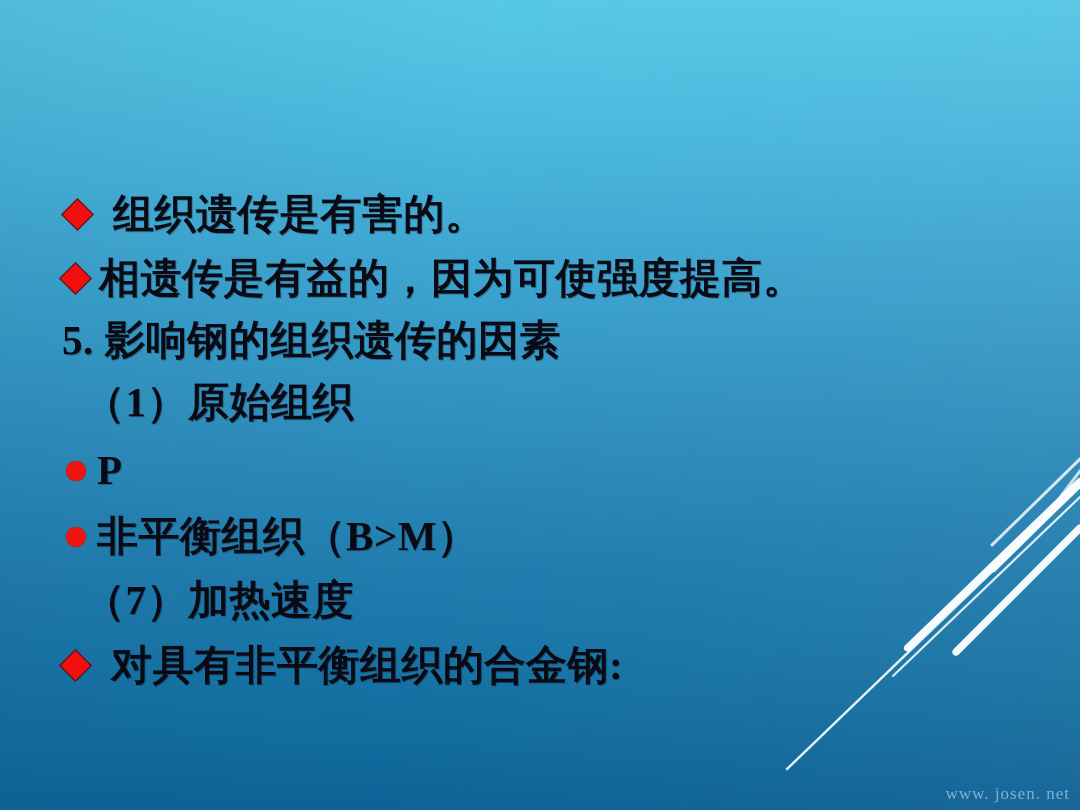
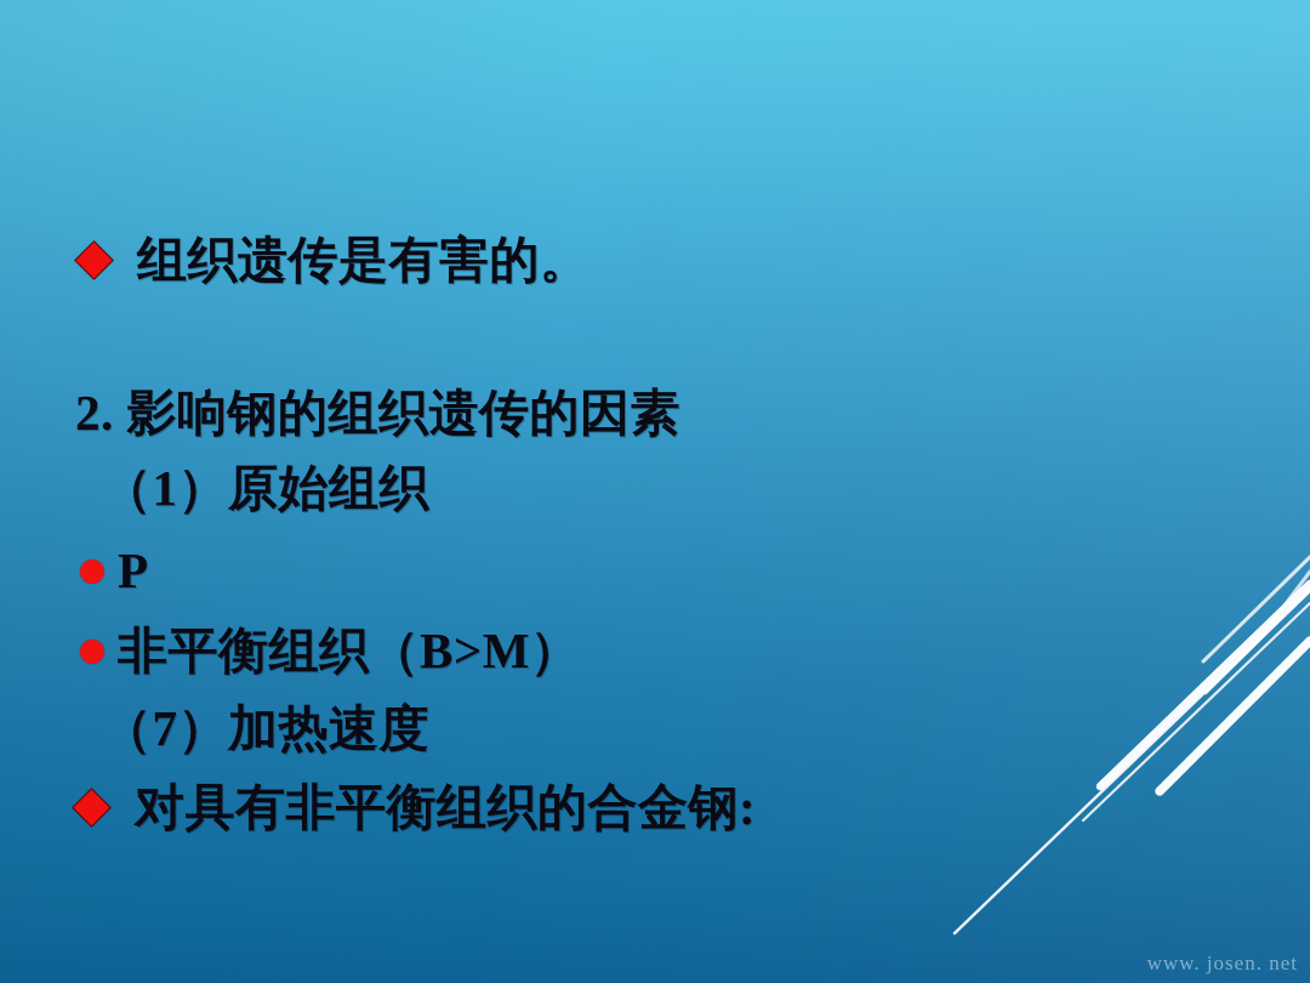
  组织遗传是有害的。
- 相遗传是有益的，因为可使强度提高。
- 5. 影响钢的组织遗传的因素
+ 2. 影响钢的组织遗传的因素
  （1）原始组织
  P
  非平衡组织（B>M）
  （7）加热速度
  对具有非平衡组织的合金钢:
  www. josen. net
